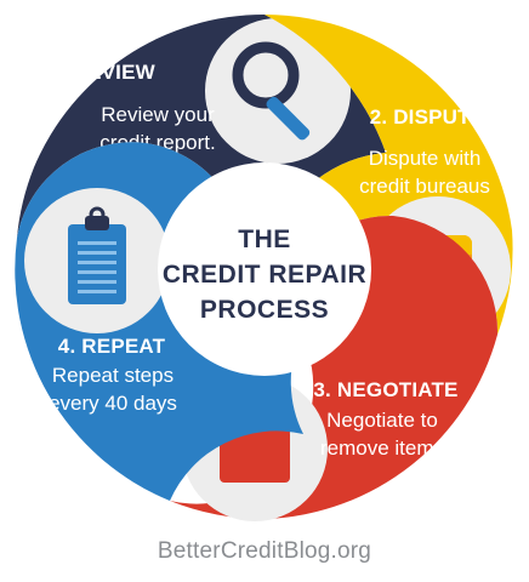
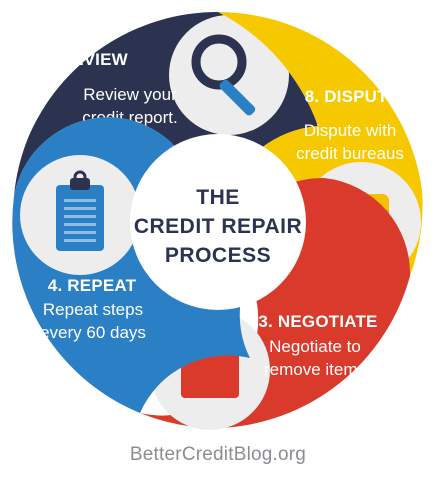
  1. REVIEW
  Review your
  creit report.
- 2. DISPUTE
+ 8. DISPUTE
  Dispute with
  credit bureaus
  3. NEGOTIATE
  Negotiate to
  remove items
  4. REPEAT
  Repeat steps
- every 40 days
+ every 60 days
  THE
  CREDIT REPAIR
  PROCESS
  BetterCreditBlog.org
